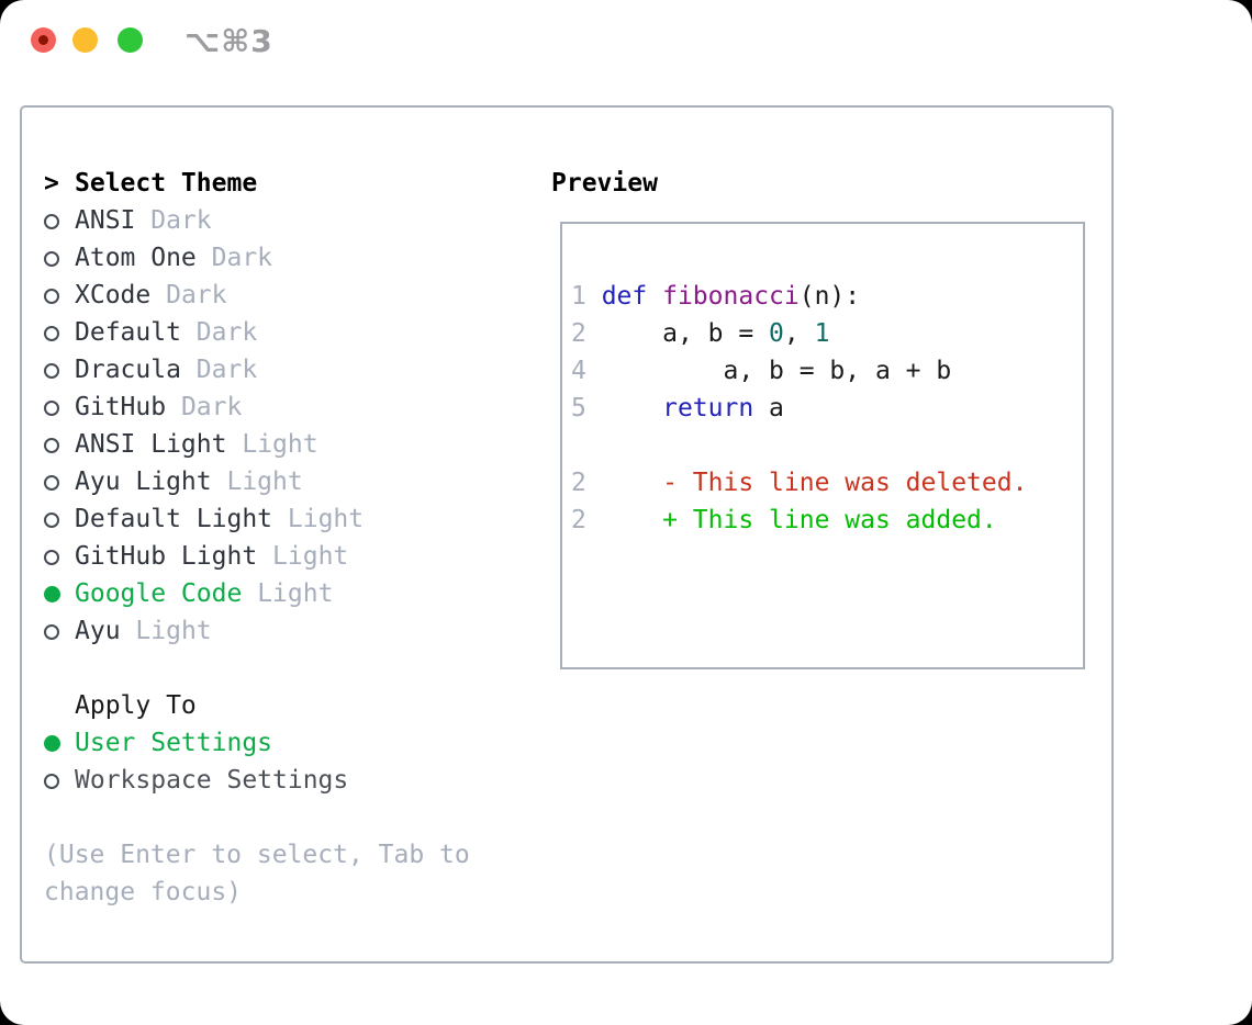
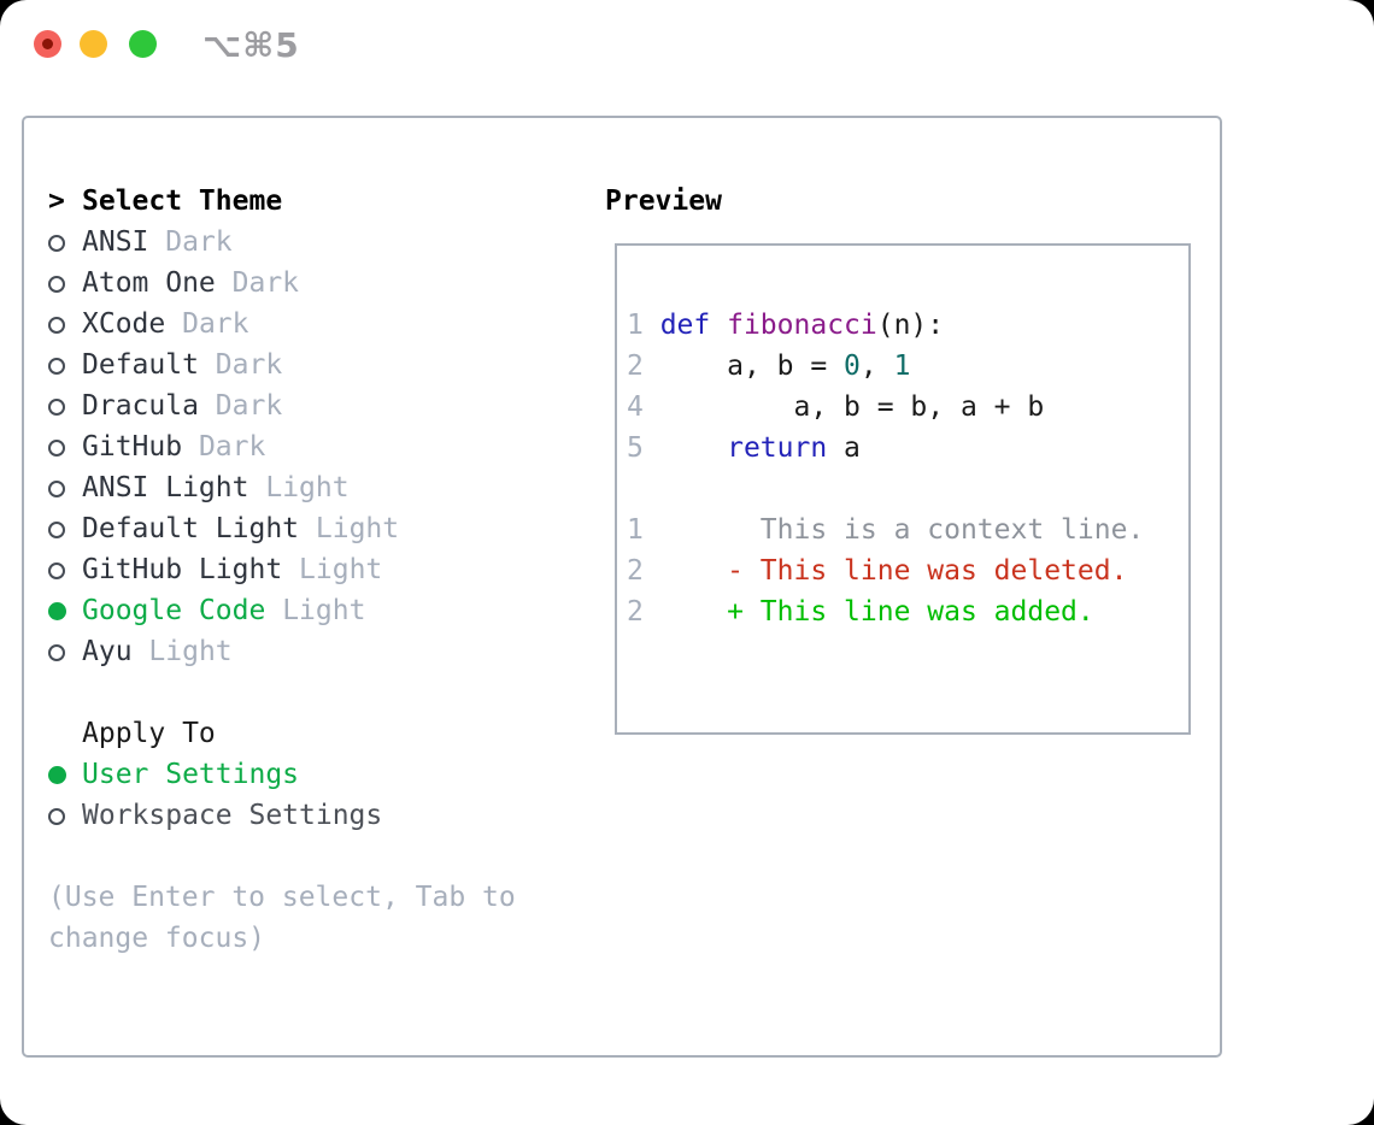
- ⌥⌘3
+ ⌥⌘5
  > Select Theme
  ANSI Dark
  Atom One Dark
  XCode Dark
  Default Dark
  Dracula Dark
  GitHub Dark
  ANSI Light Light
- Ayu Light Light
  Default Light Light
  GitHub Light Light
  Google Code Light
  Ayu Light
  Apply To
  User Settings
  Workspace Settings
  (Use Enter to select, Tab to
  change focus)
  Preview
  1 def fibonacci(n):
  2 a, b = 0, 1
  4 a, b = b, a + b
  5 return a
+ 1 This is a context line.
  2 - This line was deleted.
  2 + This line was added.
